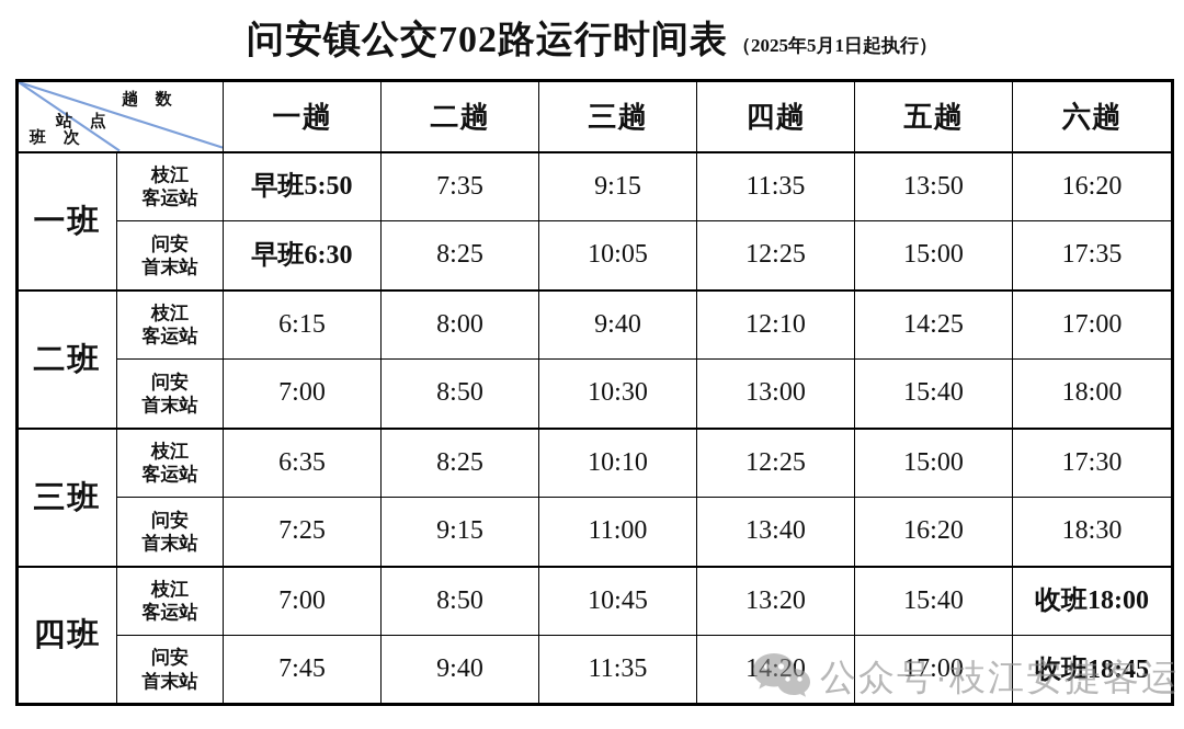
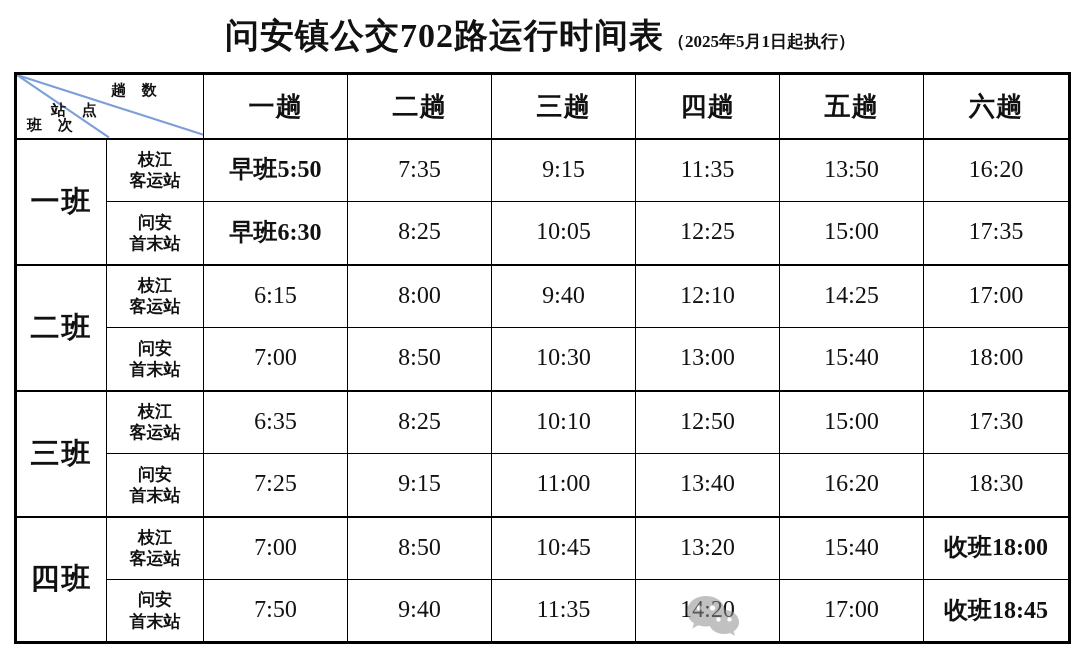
  问安镇公交702路运行时间表 （2025年5月1日起执行）
  趟 数 站 点 班 次	一趟	二趟	三趟	四趟	五趟	六趟
  一班	枝江 客运站	早班5:50	7:35	9:15	11:35	13:50	16:20
  问安 首末站	早班6:30	8:25	10:05	12:25	15:00	17:35
  二班	枝江 客运站	6:15	8:00	9:40	12:10	14:25	17:00
  问安 首末站	7:00	8:50	10:30	13:00	15:40	18:00
- 三班	枝江 客运站	6:35	8:25	10:10	12:25	15:00	17:30
+ 三班	枝江 客运站	6:35	8:25	10:10	12:50	15:00	17:30
  问安 首末站	7:25	9:15	11:00	13:40	16:20	18:30
  四班	枝江 客运站	7:00	8:50	10:45	13:20	15:40	收班18:00
- 问安 首末站	7:45	9:40	11:35	14:20	17:00	收班18:45
+ 问安 首末站	7:50	9:40	11:35	14:20	17:00	收班18:45
- 公众号·枝江安捷客运
